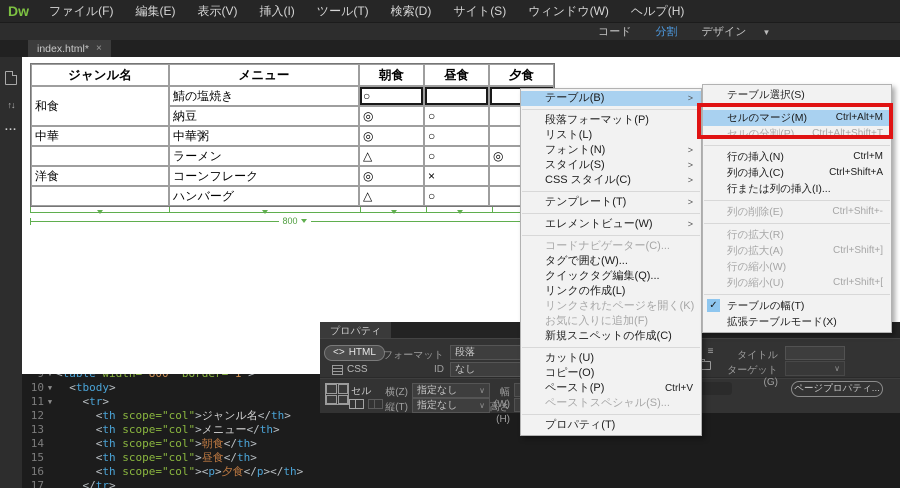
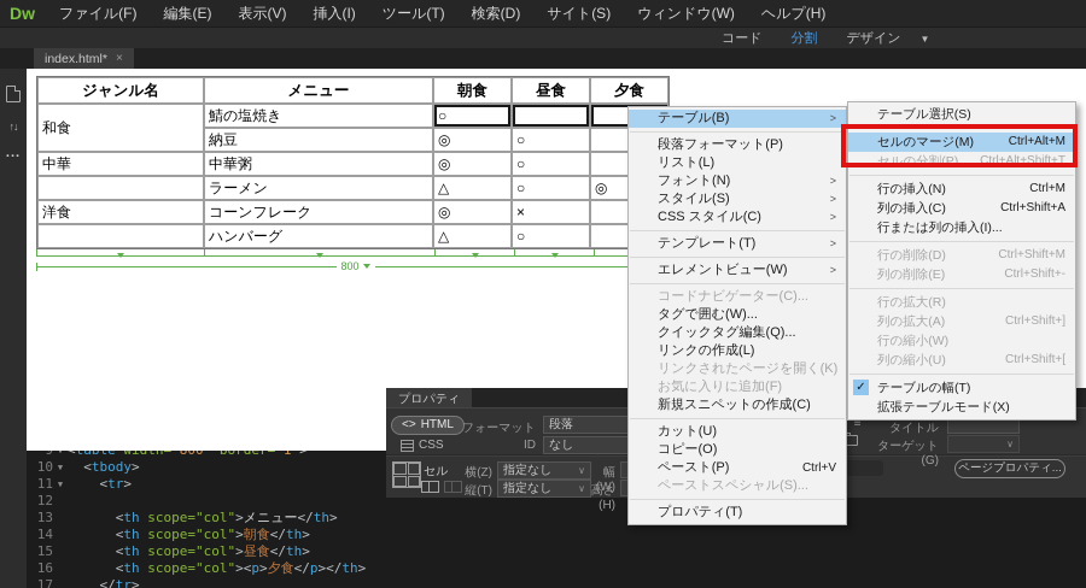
  Dw
  ファイル(F)
  編集(E)
  表示(V)
  挿入(I)
  ツール(T)
  検索(D)
  サイト(S)
  ウィンドウ(W)
  ヘルプ(H)
  コード
  分割
  デザイン
  ▼
  index.html*
  ×
  ↑↓
  ...
  ジャンル名	メニュー	朝食	昼食	夕食
  和食	鯖の塩焼き	○
  納豆	◎	○
  中華	中華粥	◎	○
  	ラーメン	△	○	◎
  洋食	コーンフレーク	◎	×
  	ハンバーグ	△	○
  800
  9
  ▼
  <table width="800" border="1">
  10
  ▼
  <tbody>
  11
  ▼
  <tr>
  12
- <th scope="col">ジャンル名</th>
  13
  <th scope="col">メニュー</th>
  14
  <th scope="col">朝食</th>
  15
  <th scope="col">昼食</th>
  16
  <th scope="col"><p>夕食</p></th>
  17
  </tr>
  プロパティ
  <>
  HTML
  CSS
  フォーマット
  段落
  ID
  なし
  セル
  横(Z)
  指定なし
  ∨
  幅(W)
  縦(T)
  指定なし
  ∨
  高さ(H)
  タイトル
  ターゲット(G)
  ∨
  ページプロパティ...
  テーブル(B)
  >
  段落フォーマット(P)
  リスト(L)
  フォント(N)
  >
  スタイル(S)
  >
  CSS スタイル(C)
  >
  テンプレート(T)
  >
  エレメントビュー(W)
  >
  コードナビゲーター(C)...
  タグで囲む(W)...
  クイックタグ編集(Q)...
  リンクの作成(L)
  リンクされたページを開く(K)
  お気に入りに追加(F)
  新規スニペットの作成(C)
  カット(U)
  コピー(O)
  ペースト(P)
  Ctrl+V
  ペーストスペシャル(S)...
  プロパティ(T)
  テーブル選択(S)
  セルのマージ(M)
  Ctrl+Alt+M
  セルの分割(P)
  Ctrl+Alt+Shift+T
  行の挿入(N)
  Ctrl+M
  列の挿入(C)
  Ctrl+Shift+A
  行または列の挿入(I)...
+ 行の削除(D)
+ Ctrl+Shift+M
  列の削除(E)
  Ctrl+Shift+-
  行の拡大(R)
  列の拡大(A)
  Ctrl+Shift+]
  行の縮小(W)
  列の縮小(U)
  Ctrl+Shift+[
  ✓
  テーブルの幅(T)
  拡張テーブルモード(X)
